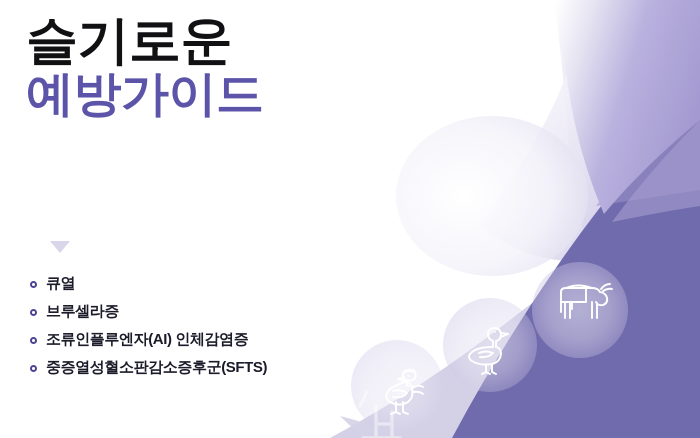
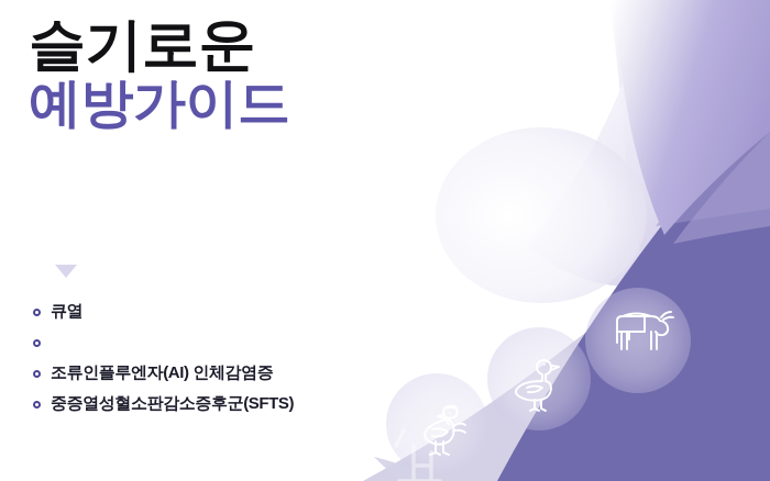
  슬기로운
  예방가이드
  큐열
- 브루셀라증
  조류인플루엔자(AI) 인체감염증
  중증열성혈소판감소증후군(SFTS)
